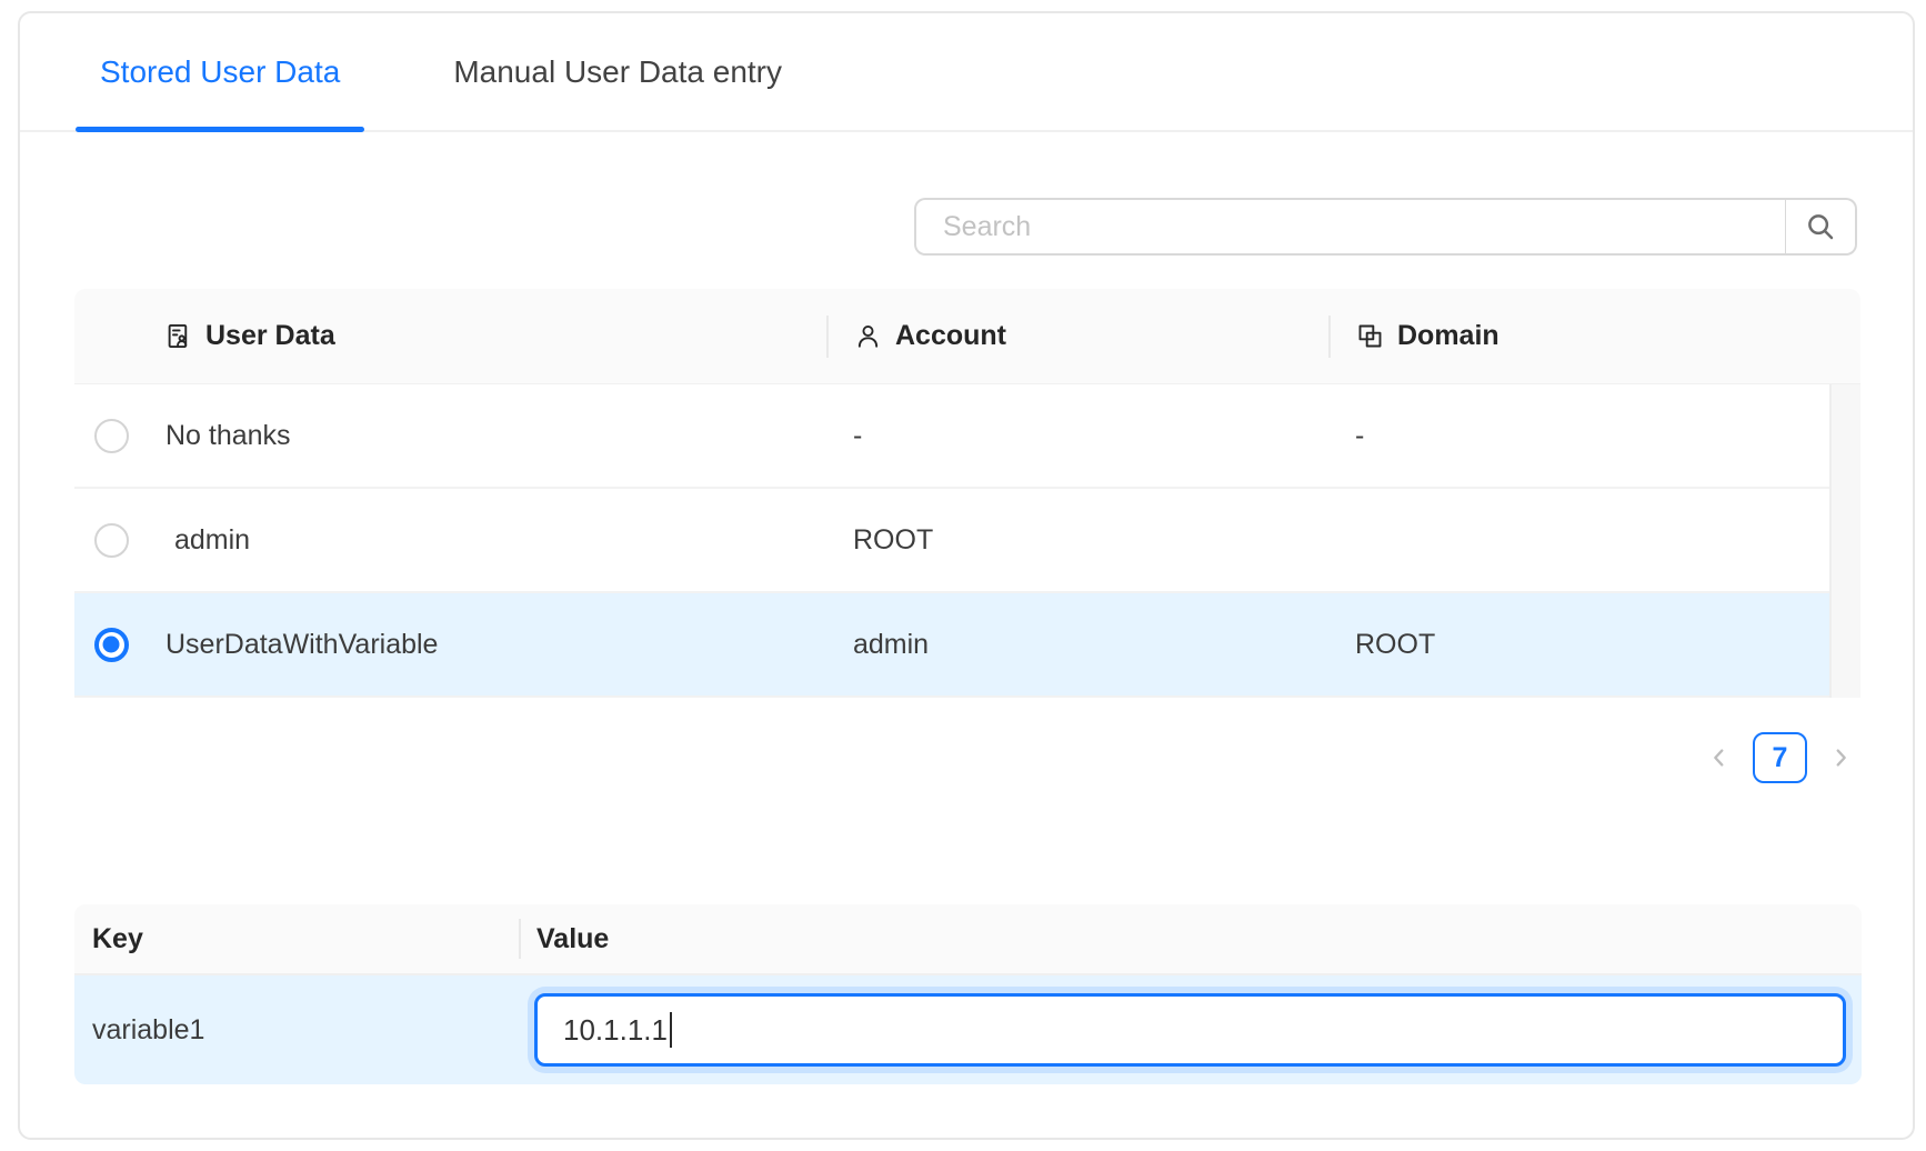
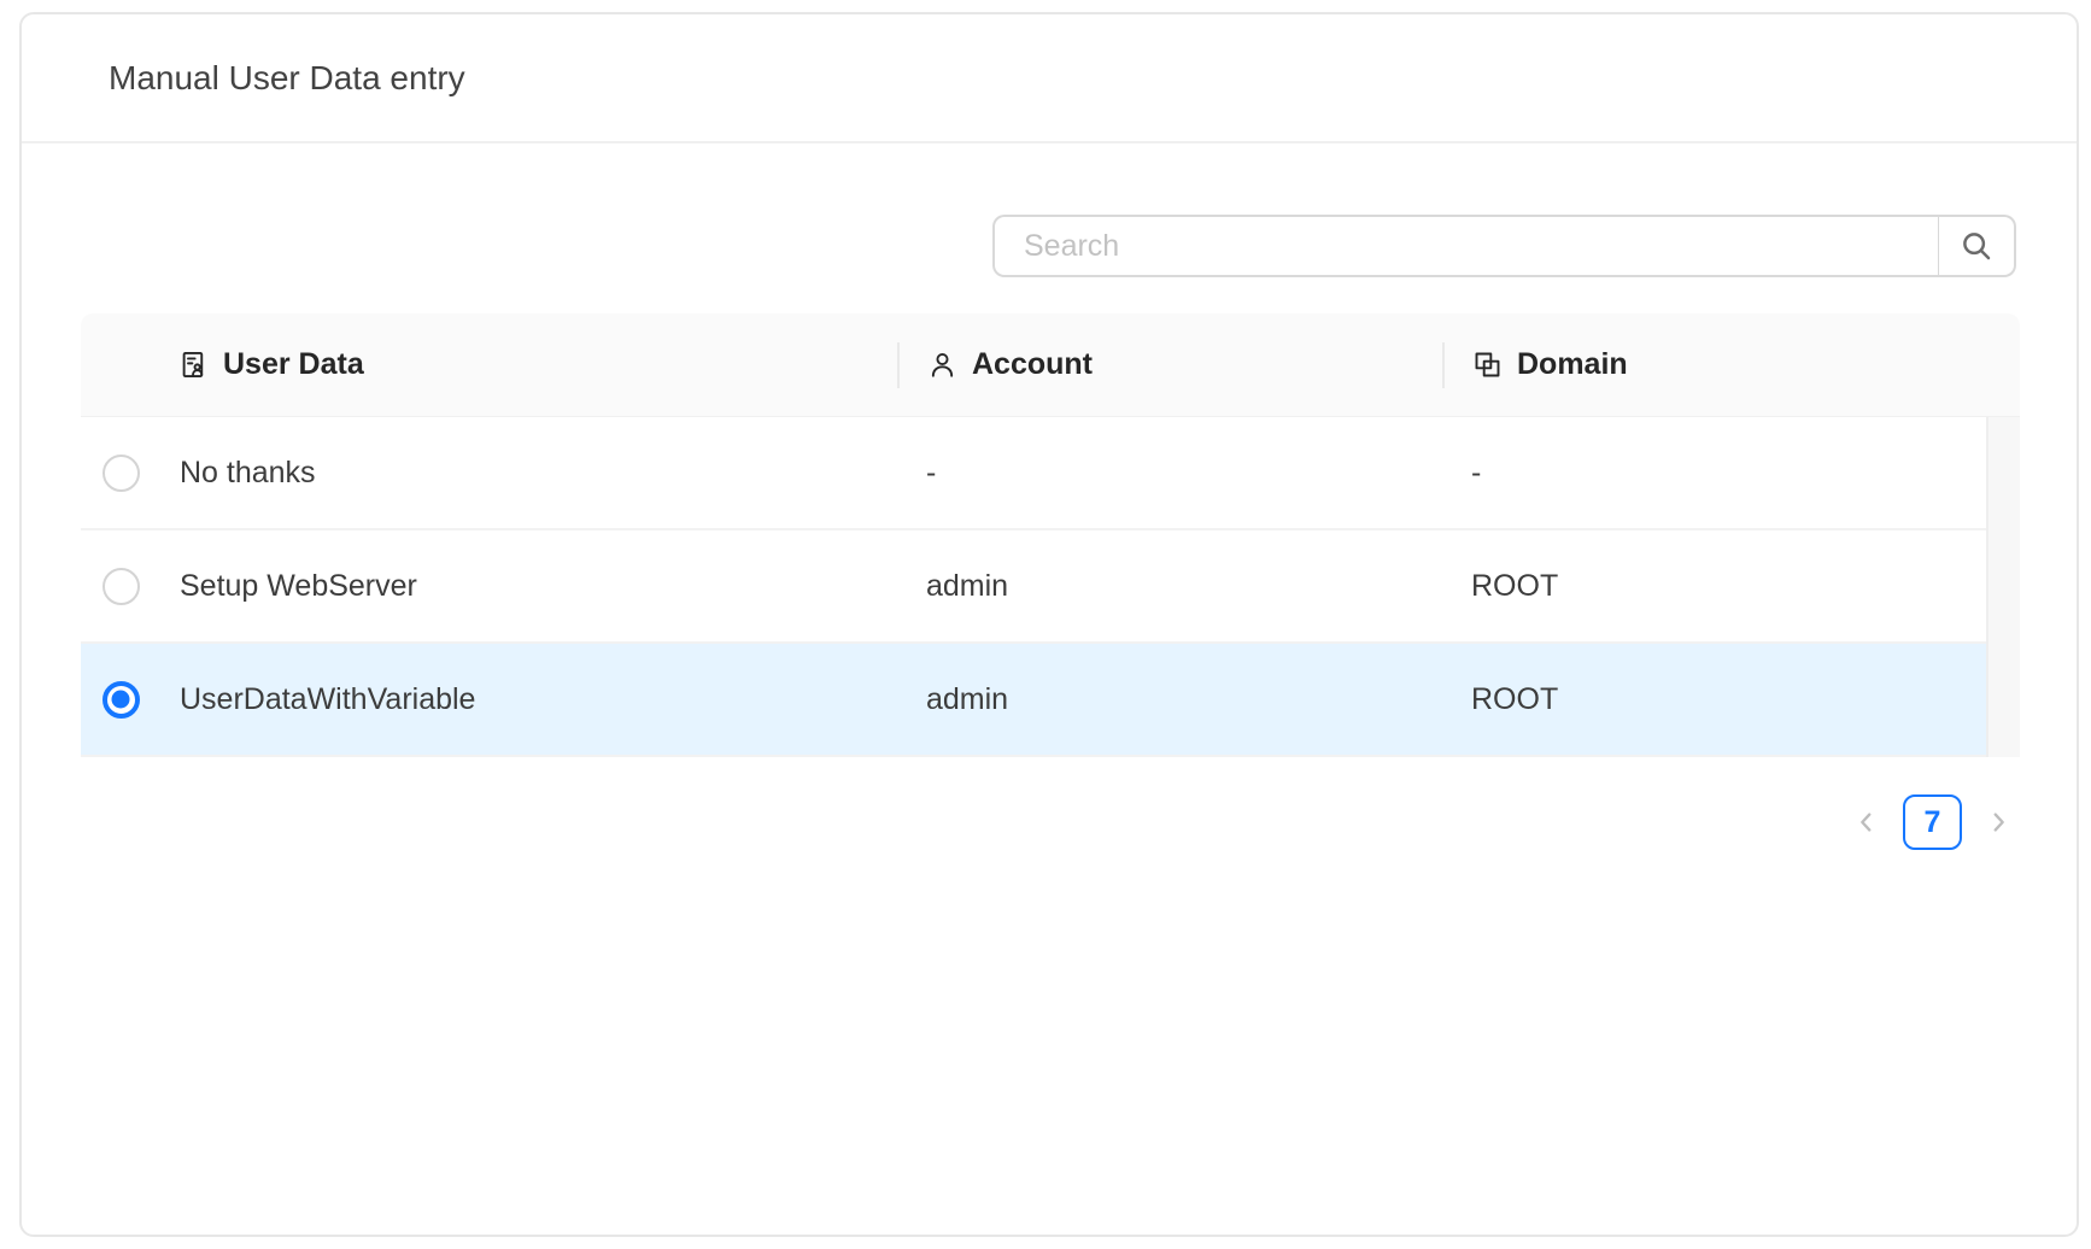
- Stored User Data
  Manual User Data entry
  Search
  User Data
  Account
  Domain
  No thanks
  -
  -
+ Setup WebServer
  admin
  ROOT
  UserDataWithVariable
  admin
  ROOT
  7
- Key
- Value
- variable1
- 10.1.1.1
